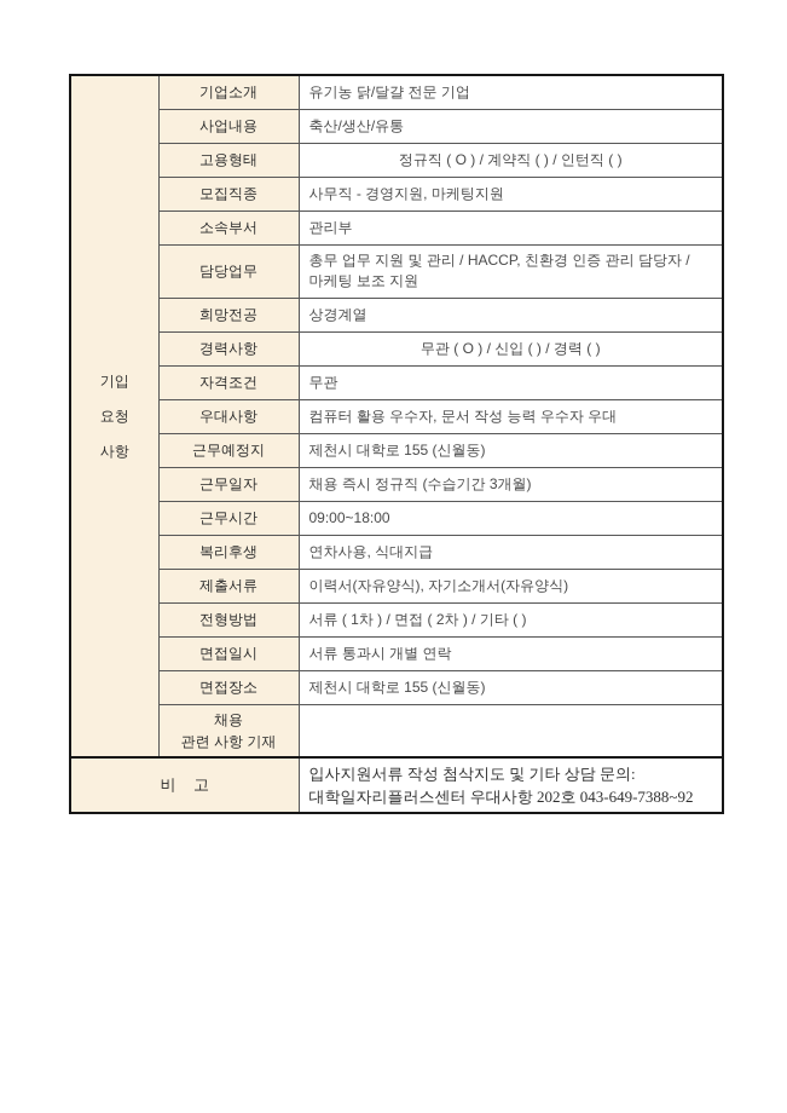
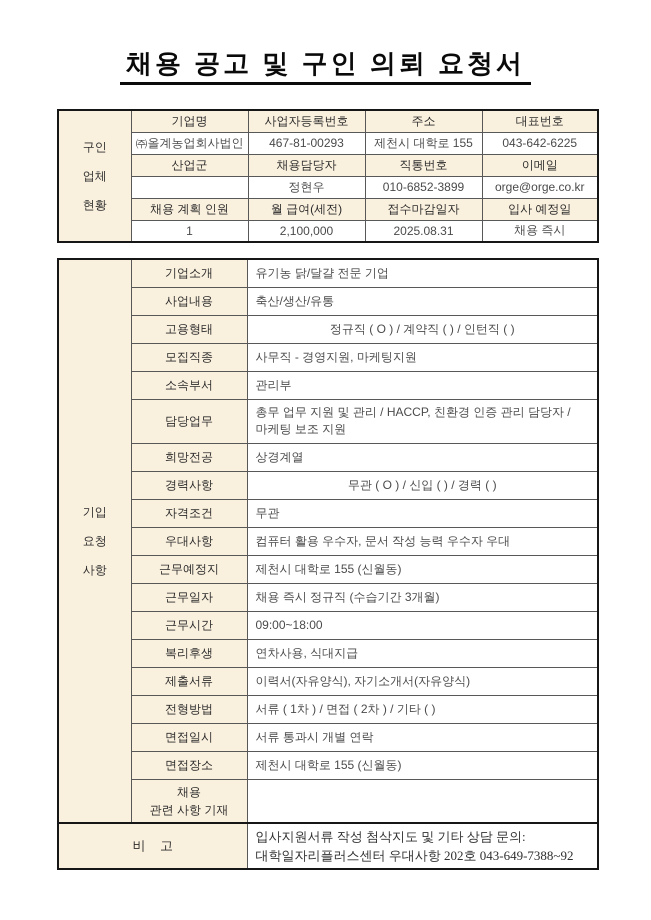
+ 채용 공고 및 구인 의뢰 요청서
+ 구인 업체 현황	기업명	사업자등록번호	주소	대표번호
+ ㈜올계농업회사법인	467-81-00293	제천시 대학로 155	043-642-6225
+ 산업군	채용담당자	직통번호	이메일
+ 	정현우	010-6852-3899	orge@orge.co.kr
+ 채용 계획 인원	월 급여(세전)	접수마감일자	입사 예정일
+ 1	2,100,000	2025.08.31	채용 즉시
  기입 요청 사항	기업소개	유기농 닭/달걀 전문 기업
  사업내용	축산/생산/유통
  고용형태	정규직 ( O ) / 계약직 ( ) / 인턴직 ( )
  모집직종	사무직 - 경영지원, 마케팅지원
  소속부서	관리부
  담당업무	총무 업무 지원 및 관리 / HACCP, 친환경 인증 관리 담당자 / 마케팅 보조 지원
  희망전공	상경계열
  경력사항	무관 ( O ) / 신입 ( ) / 경력 ( )
  자격조건	무관
  우대사항	컴퓨터 활용 우수자, 문서 작성 능력 우수자 우대
  근무예정지	제천시 대학로 155 (신월동)
  근무일자	채용 즉시 정규직 (수습기간 3개월)
  근무시간	09:00~18:00
  복리후생	연차사용, 식대지급
  제출서류	이력서(자유양식), 자기소개서(자유양식)
  전형방법	서류 ( 1차 ) / 면접 ( 2차 ) / 기타 ( )
  면접일시	서류 통과시 개별 연락
  면접장소	제천시 대학로 155 (신월동)
  채용 관련 사항 기재
  비 고	입사지원서류 작성 첨삭지도 및 기타 상담 문의: 대학일자리플러스센터 우대사항 202호 043-649-7388~92
